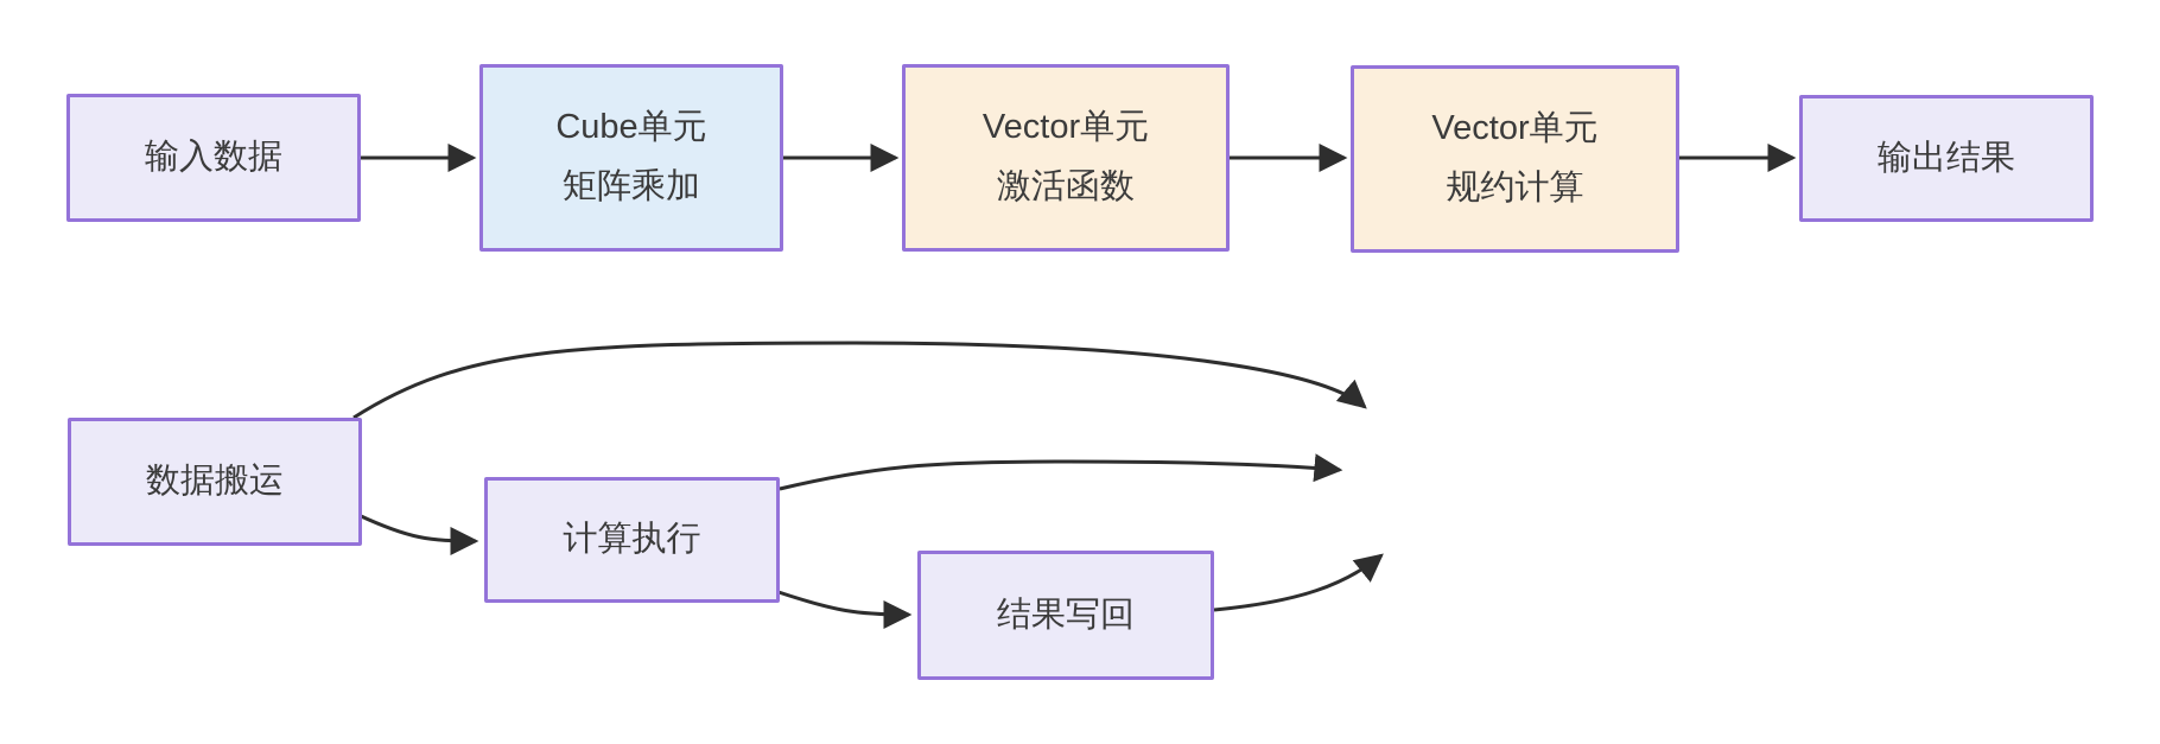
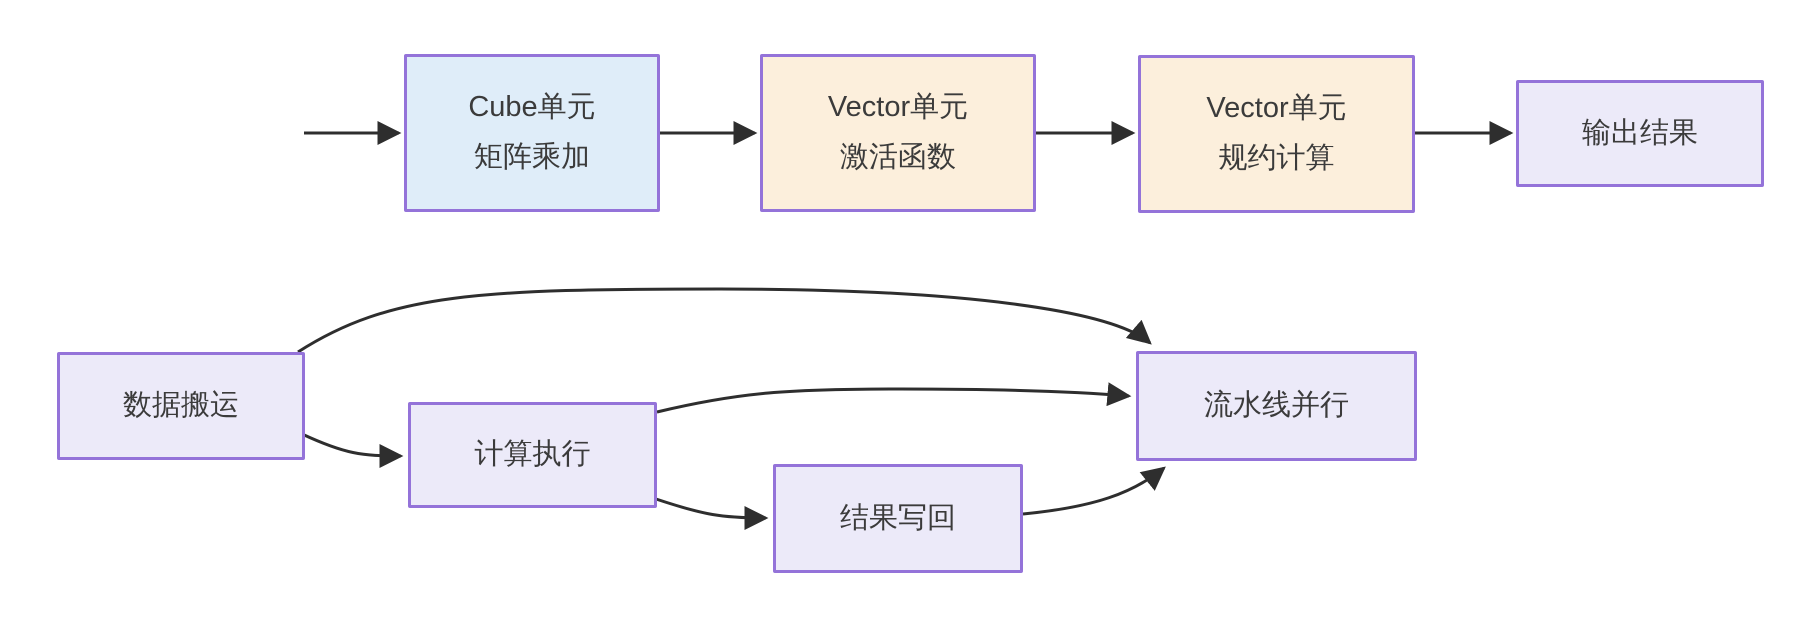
- 输入数据
  Cube单元
  矩阵乘加
  Vector单元
  激活函数
  Vector单元
  规约计算
  输出结果
  数据搬运
  计算执行
  结果写回
+ 流水线并行
